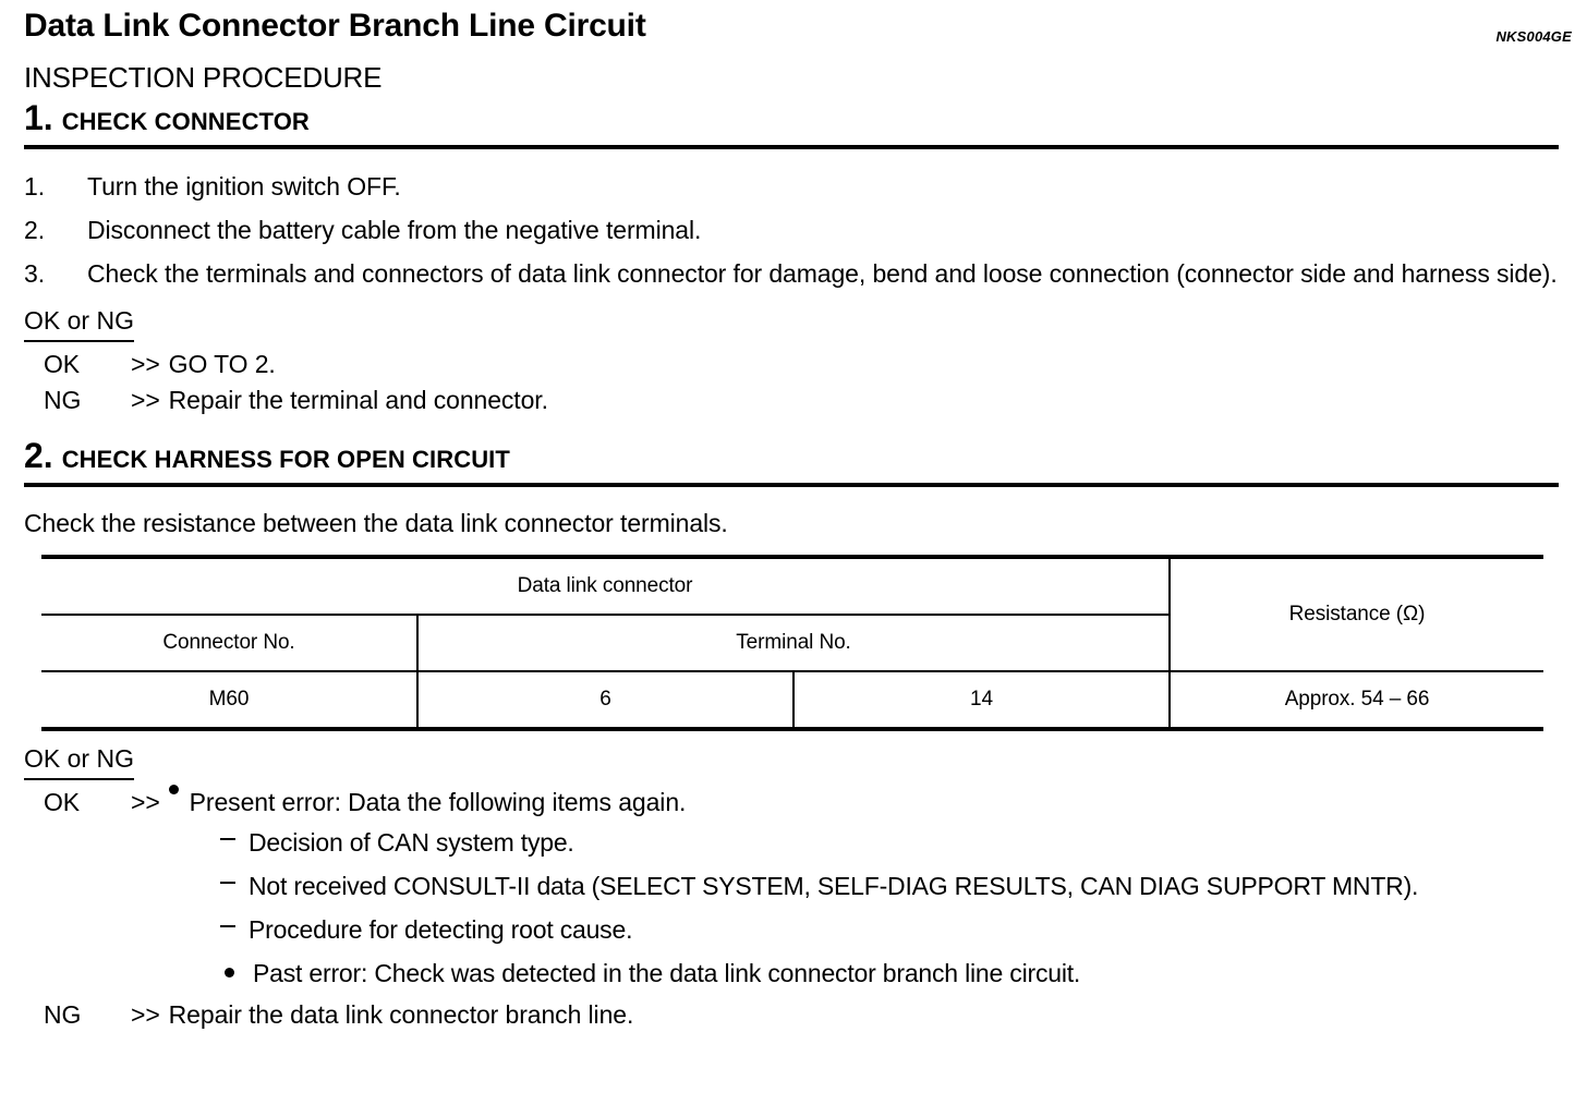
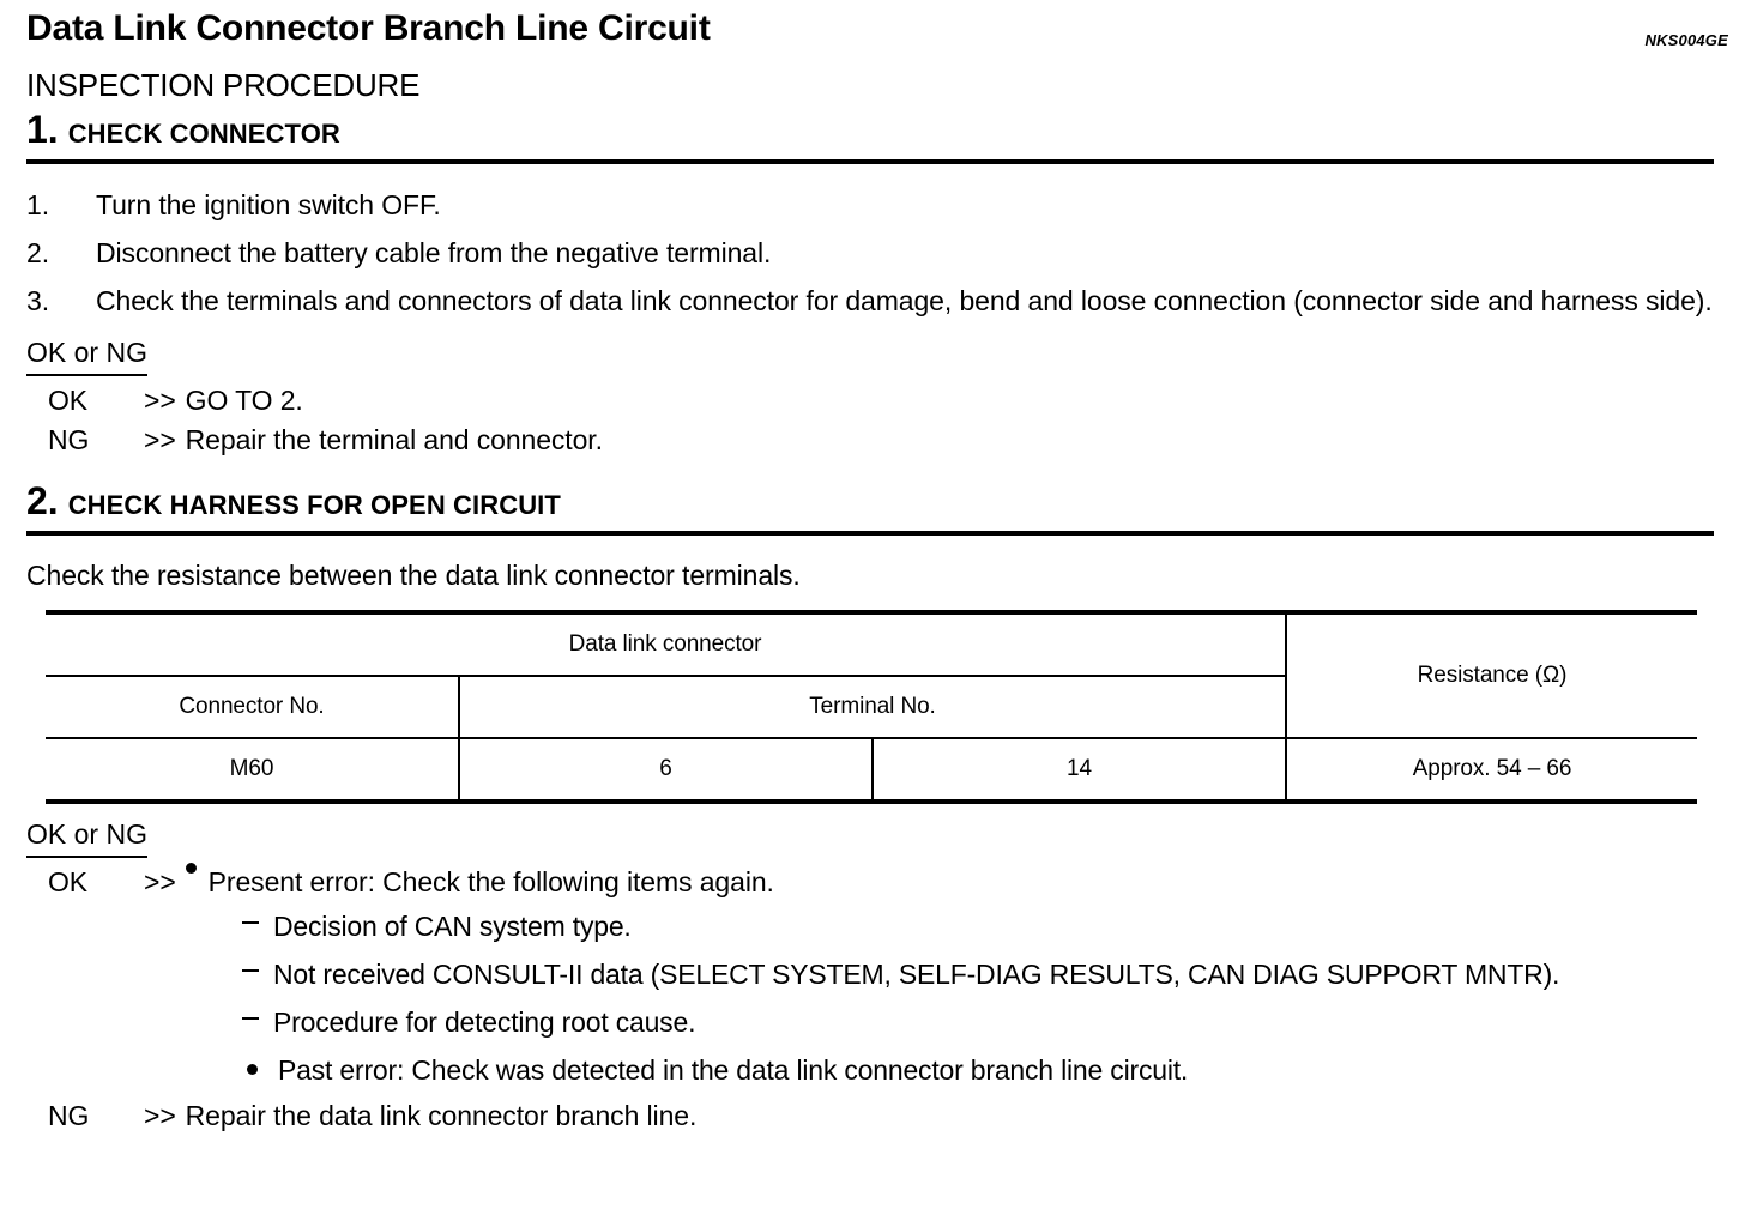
  Data Link Connector Branch Line Circuit
  NKS004GE
  INSPECTION PROCEDURE
  1.
  CHECK CONNECTOR
  1.
  Turn the ignition switch OFF.
  2.
  Disconnect the battery cable from the negative terminal.
  3.
  Check the terminals and connectors of data link connector for damage, bend and loose connection (connector side and harness side).
  OK or NG
  OK
  >>
  GO TO 2.
  NG
  >>
  Repair the terminal and connector.
  2.
  CHECK HARNESS FOR OPEN CIRCUIT
  Check the resistance between the data link connector terminals.
  Data link connector	Resistance (Ω)
  Connector No.	Terminal No.
  M60	6	14	Approx. 54 – 66
  OK or NG
  OK
  >>
- Present error: Data the following items again.
+ Present error: Check the following items again.
  Decision of CAN system type.
  Not received CONSULT-II data (SELECT SYSTEM, SELF-DIAG RESULTS, CAN DIAG SUPPORT MNTR).
  Procedure for detecting root cause.
  Past error: Check was detected in the data link connector branch line circuit.
  NG
  >>
  Repair the data link connector branch line.
